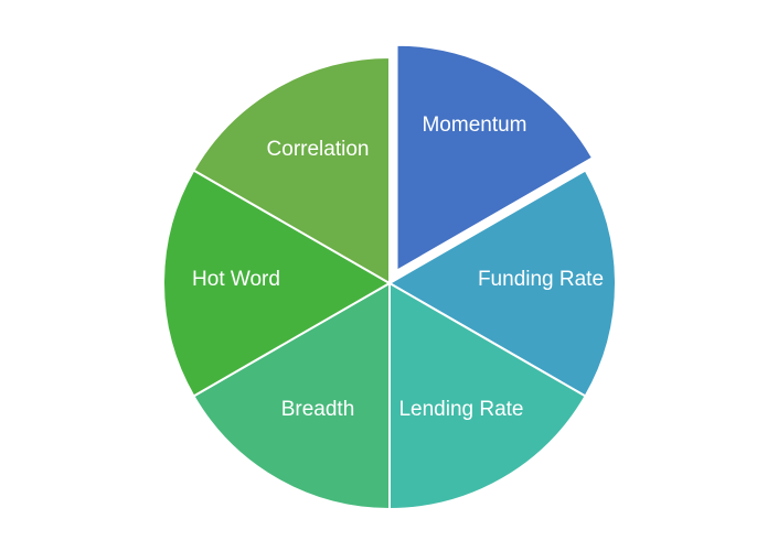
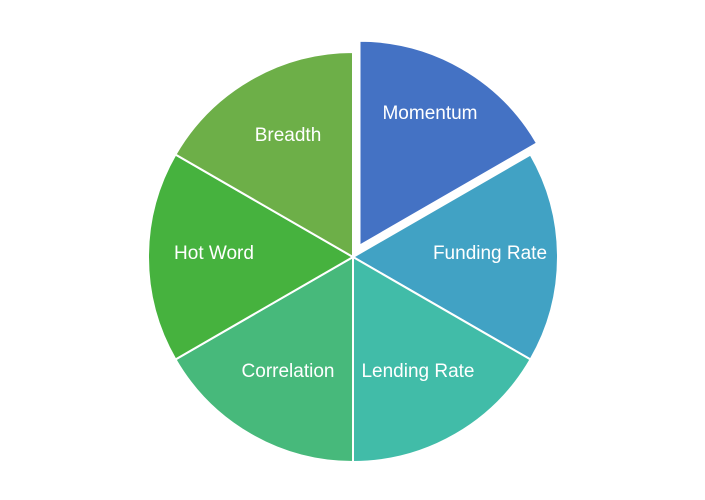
  Momentum
  Funding Rate
  Lending Rate
- Breadth
+ Correlation
  Hot Word
- Correlation
+ Breadth
